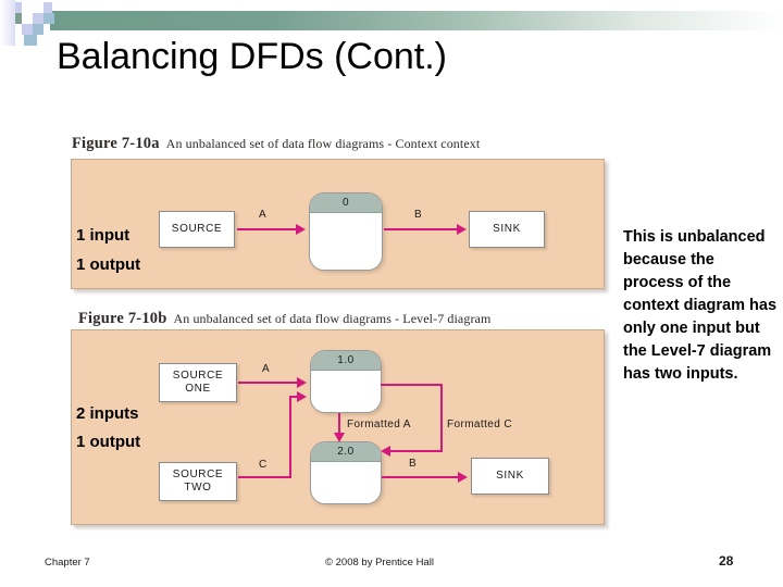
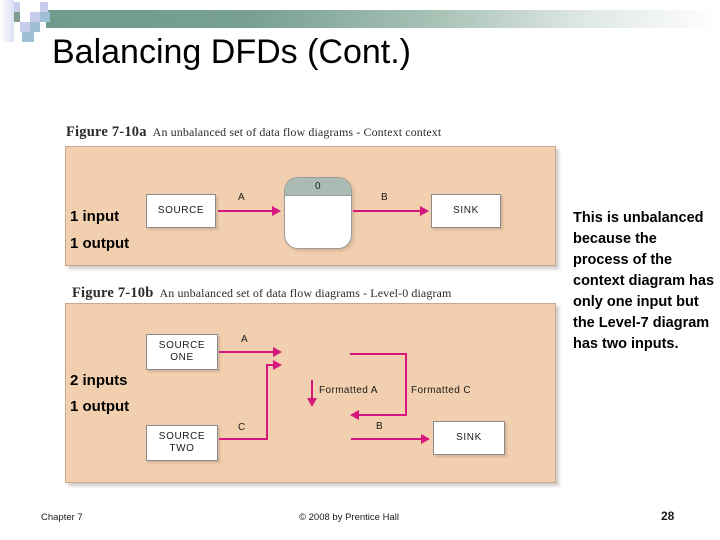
  Balancing DFDs (Cont.)
  Figure 7-10a An unbalanced set of data flow diagrams - Context context
  SOURCE
  A
  0
  B
  SINK
  1 input
  1 output
- Figure 7-10b An unbalanced set of data flow diagrams - Level-7 diagram
+ Figure 7-10b An unbalanced set of data flow diagrams - Level-0 diagram
  SOURCE
  ONE
  A
- 1.0
- 2.0
  SOURCE
  TWO
  C
  Formatted A
  Formatted C
  B
  SINK
  2 inputs
  1 output
  This is unbalanced because the process of the context diagram has only one input but the Level-7 diagram has two inputs.
  Chapter 7
  © 2008 by Prentice Hall
  28
